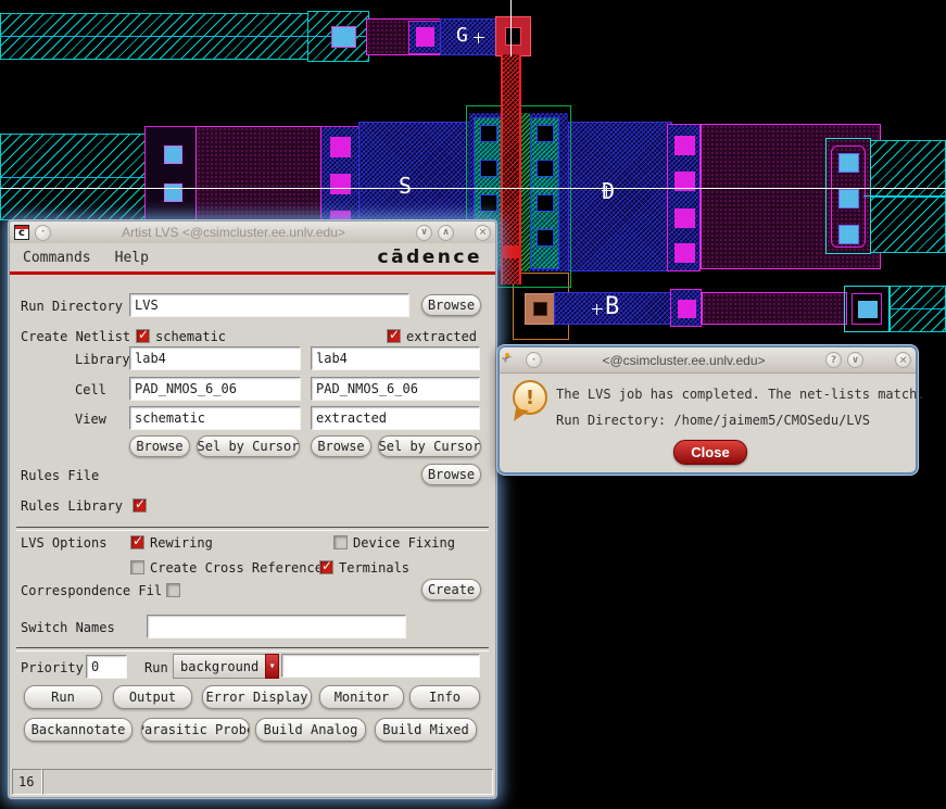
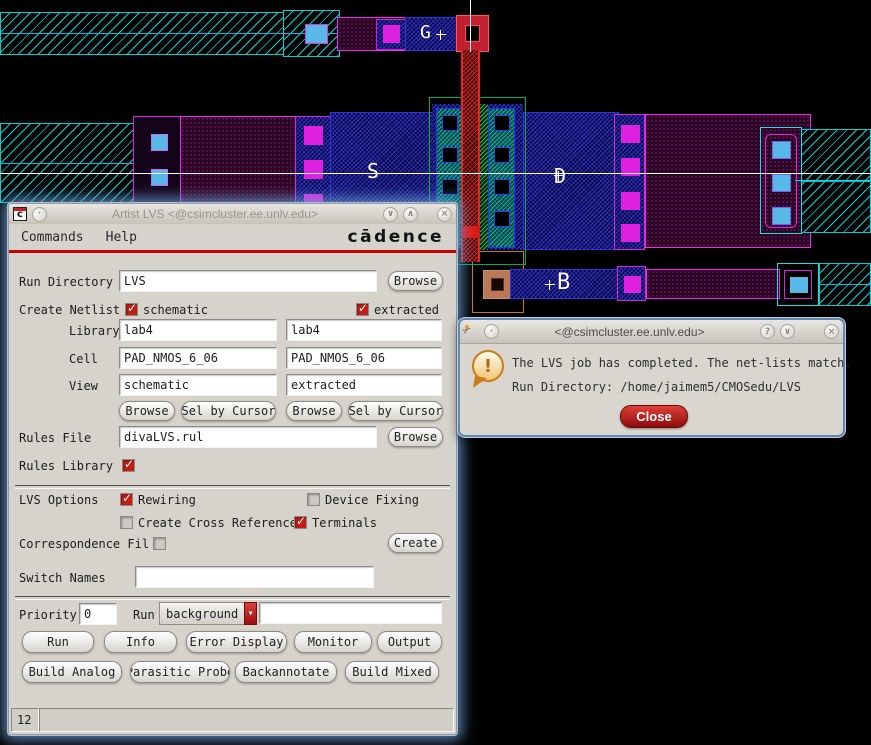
  G
  S
  B
  c
  ·
  Artist LVS <@csimcluster.ee.unlv.edu>
  ∨
  ∧
  ×
  Commands
  Help
  cādence
  Run Directory
  LVS
  Browse
  Create Netlist
  ✓
  schematic
  ✓
  extracted
  Library
  lab4
  lab4
  Cell
  PAD_NMOS_6_06
  PAD_NMOS_6_06
  View
  schematic
  extracted
  Browse
  Sel by Cursor
  Browse
  Sel by Cursor
  Rules File
+ divaLVS.rul
  Browse
  Rules Library
  ✓
  LVS Options
  ✓
  Rewiring
  Device Fixing
  Create Cross Referenc
  ✓
  Terminals
  Correspondence Fil
  Create
  Switch Names
  Priority
  0
  Run
  background
  ▾
  Run
- Output
+ Info
  Error Display
  Monitor
- Info
+ Output
- Backannotate
+ Build Analog
  Parasitic Prob
- Build Analog
+ Backannotate
  Build Mixed
- 16
+ 12
  ·
  <@csimcluster.ee.unlv.edu>
  ?
  ∨
  ×
  !
  The LVS job has completed. The net-lists match.
  Run Directory: /home/jaimem5/CMOSedu/LVS
  Close
